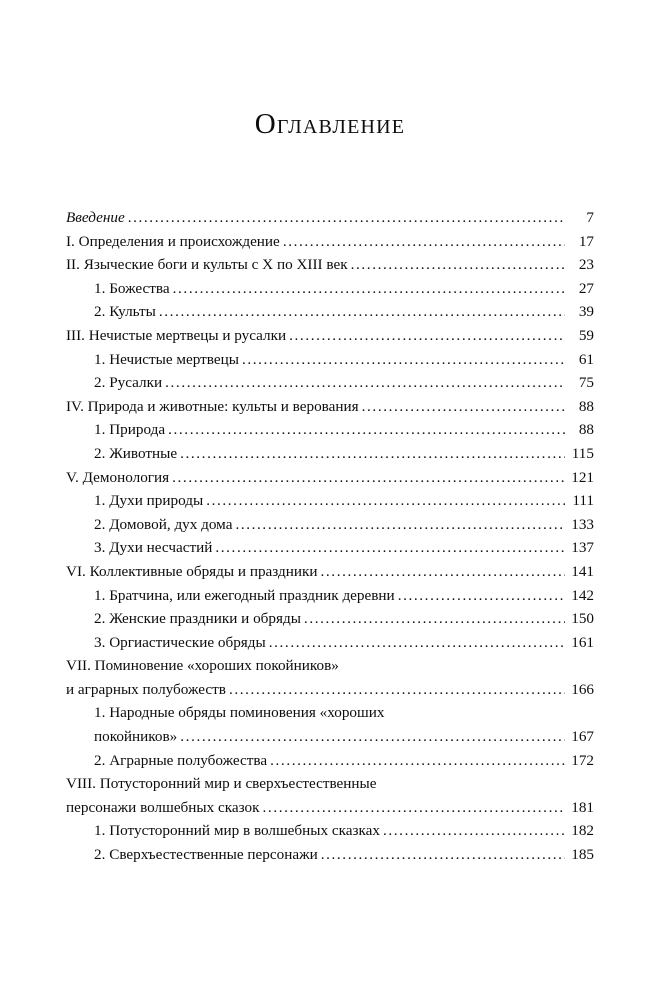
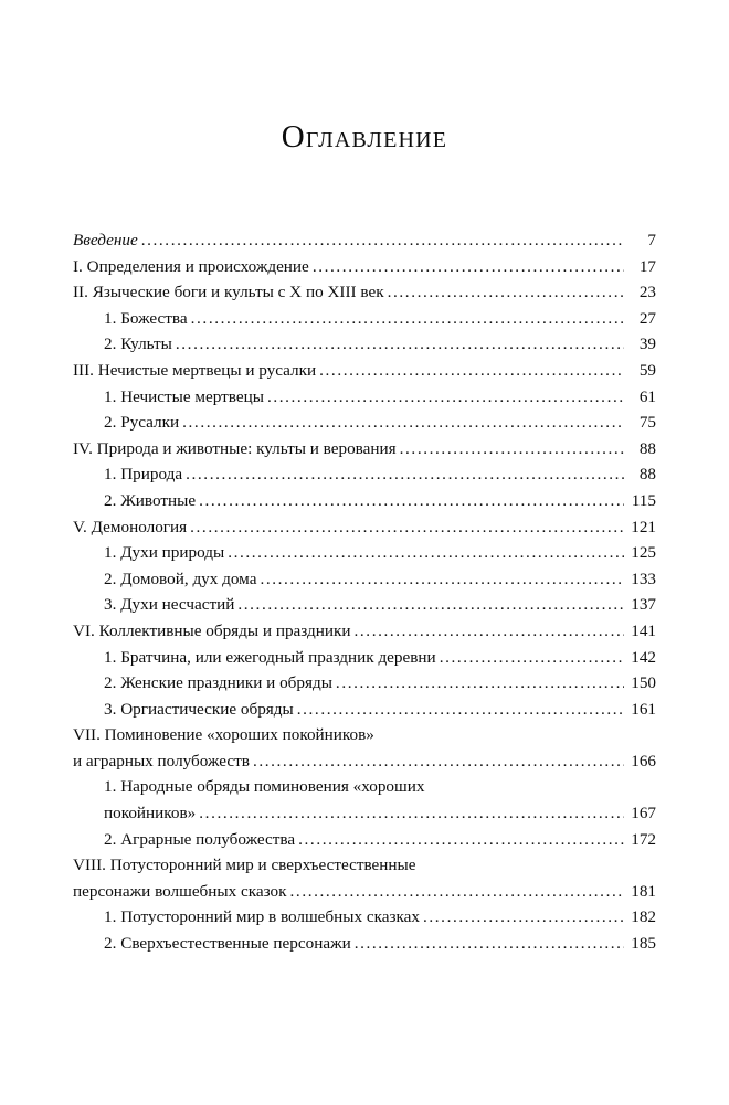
  Оглавление
  Введение
  7
  I. Определения и происхождение
  17
  II. Языческие боги и культы с X по XIII век
  23
  1. Божества
  27
  2. Культы
  39
  III. Нечистые мертвецы и русалки
  59
  1. Нечистые мертвецы
  61
  2. Русалки
  75
  IV. Природа и животные: культы и верования
  88
  1. Природа
  88
  2. Животные
  115
  V. Демонология
  121
  1. Духи природы
- 111
+ 125
  2. Домовой, дух дома
  133
  3. Духи несчастий
  137
  VI. Коллективные обряды и праздники
  141
  1. Братчина, или ежегодный праздник деревни
  142
  2. Женские праздники и обряды
  150
  3. Оргиастические обряды
  161
  VII. Поминовение «хороших покойников»
  и аграрных полубожеств
  166
  1. Народные обряды поминовения «хороших
  покойников»
  167
  2. Аграрные полубожества
  172
  VIII. Потусторонний мир и сверхъестественные
  персонажи волшебных сказок
  181
  1. Потусторонний мир в волшебных сказках
  182
  2. Сверхъестественные персонажи
  185
